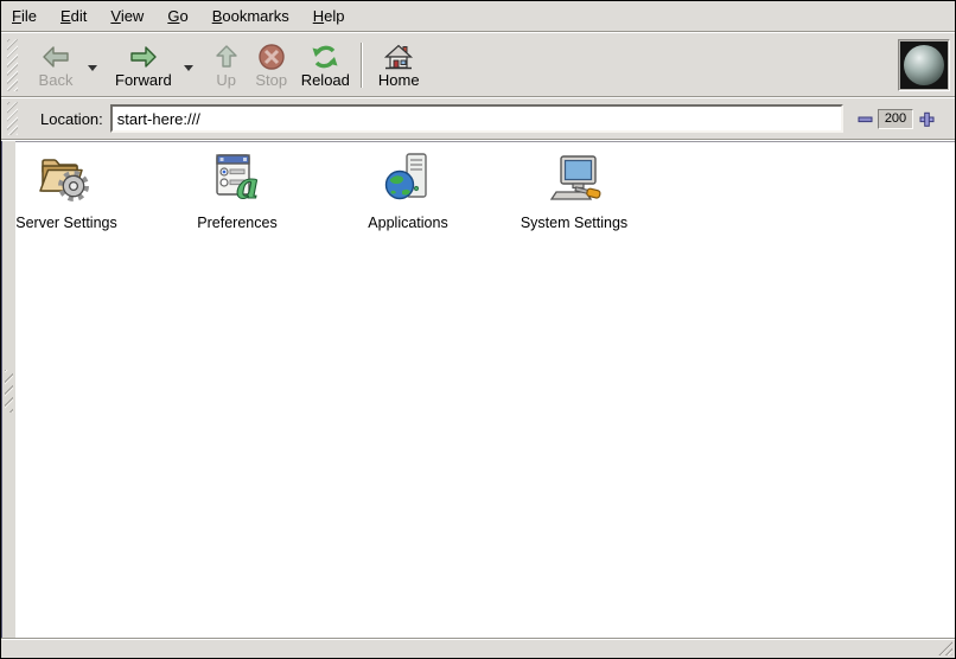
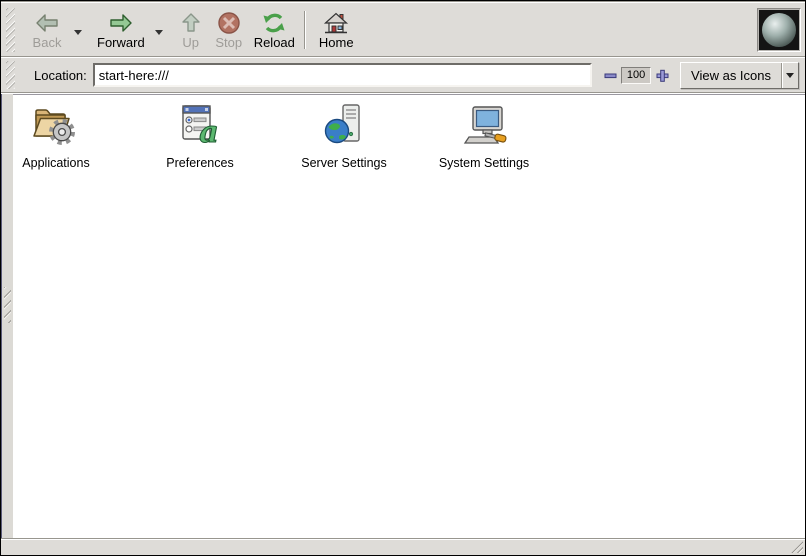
- File
- Edit
- View
- Go
- Bookmarks
- Help
  Back
  Forward
  Up
  Stop
  Reload
  Home
  Location:
  start-here:///
- 200
+ 100
+ View as Icons
- Server Settings
+ Applications
  a
  Preferences
- Applications
+ Server Settings
  System Settings
